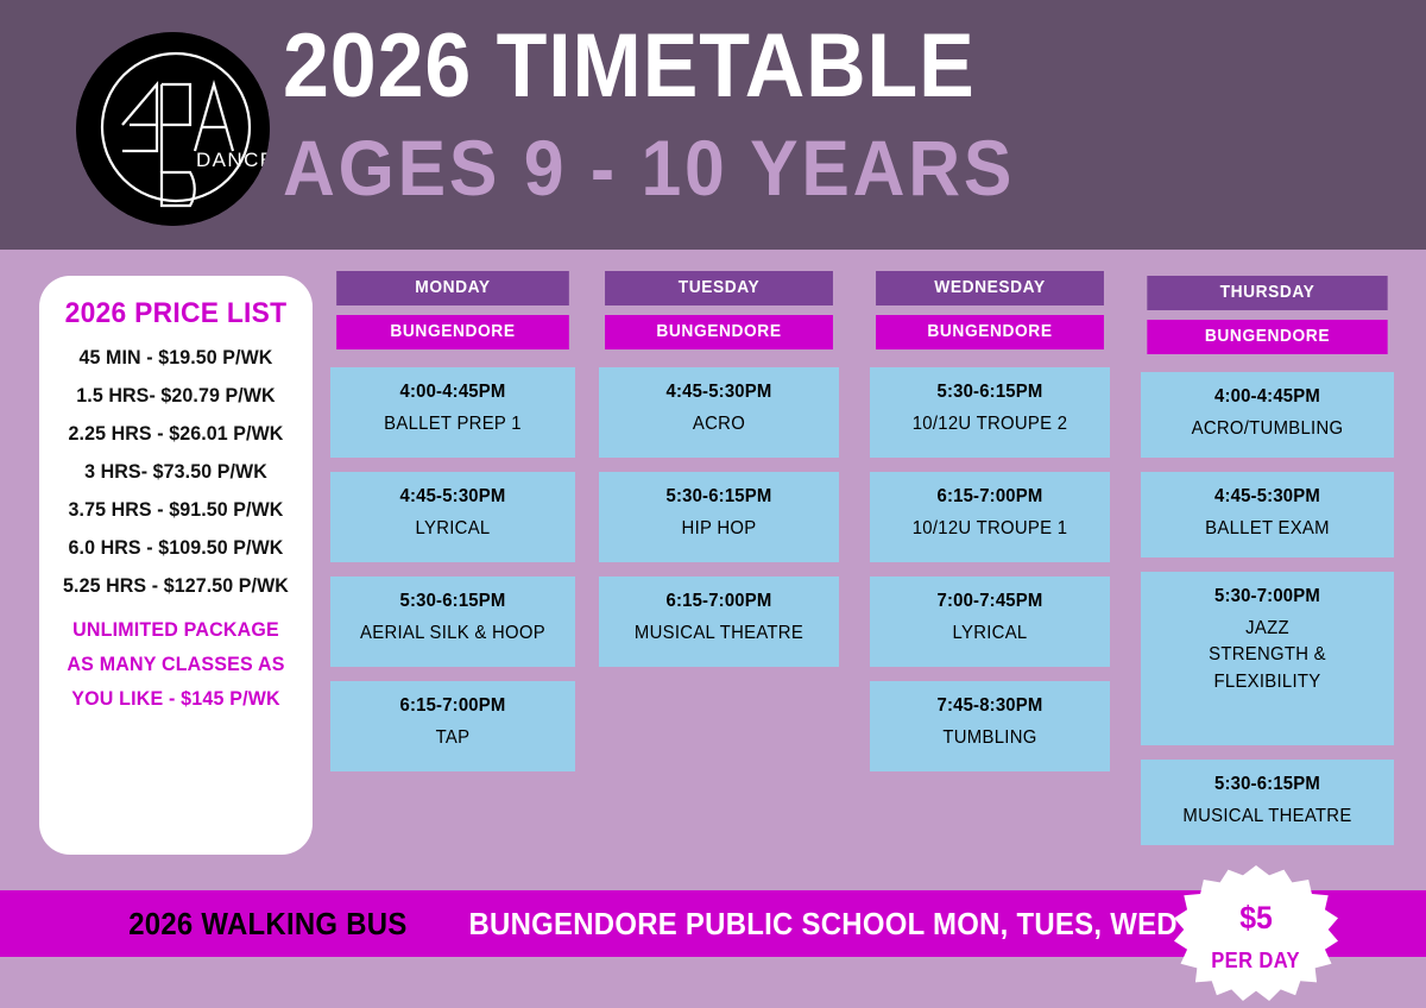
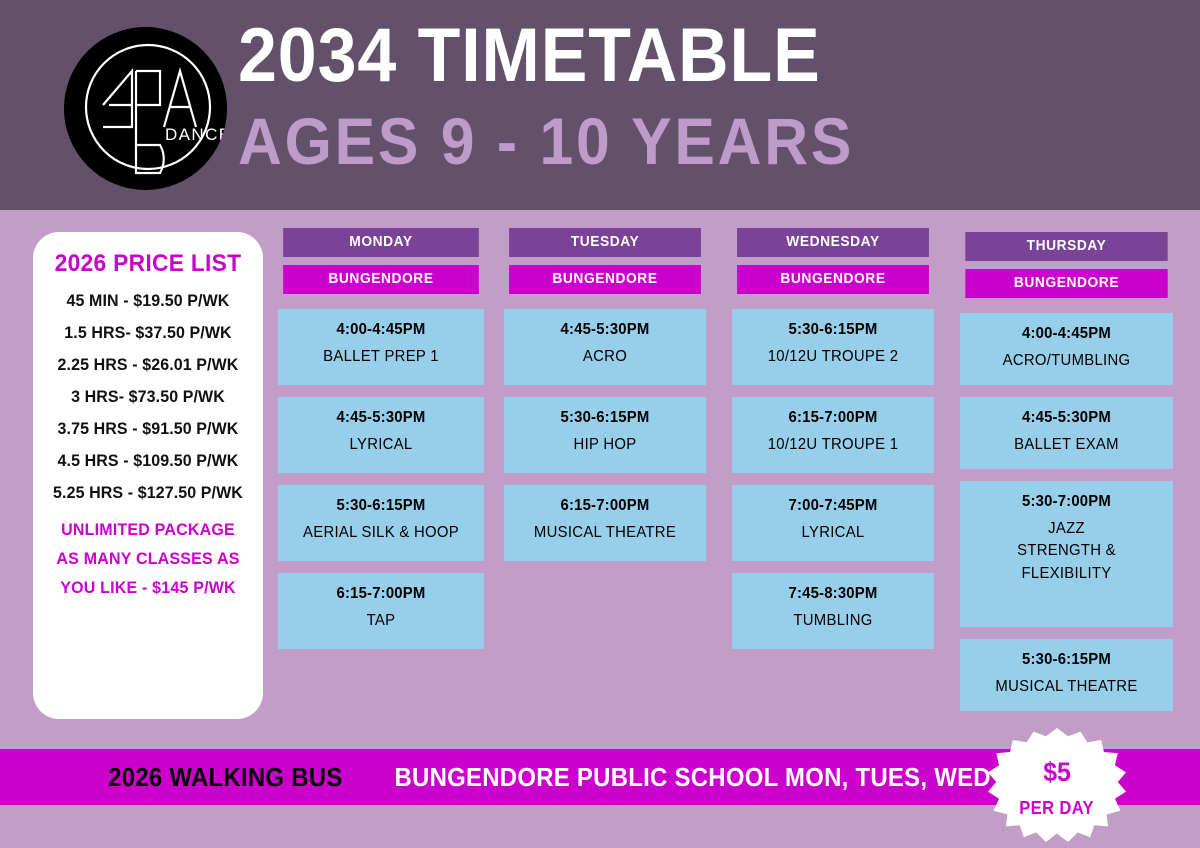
  DANC
- 2026 TIMETABLE
+ 2034 TIMETABLE
  AGES 9 - 10 YEARS
  2026 PRICE LIST
  45 MIN - $19.50 P/WK
- 1.5 HRS- $20.79 P/WK
+ 1.5 HRS- $37.50 P/WK
  2.25 HRS - $26.01 P/WK
  3 HRS- $73.50 P/WK
  3.75 HRS - $91.50 P/WK
- 6.0 HRS - $109.50 P/WK
+ 4.5 HRS - $109.50 P/WK
  5.25 HRS - $127.50 P/WK
  UNLIMITED PACKAGE
  AS MANY CLASSES AS
  YOU LIKE - $145 P/WK
  MONDAY
  BUNGENDORE
  4:00-4:45PM
  BALLET PREP 1
  4:45-5:30PM
  LYRICAL
  5:30-6:15PM
  AERIAL SILK & HOOP
  6:15-7:00PM
  TAP
  TUESDAY
  BUNGENDORE
  4:45-5:30PM
  ACRO
  5:30-6:15PM
  HIP HOP
  6:15-7:00PM
  MUSICAL THEATRE
  WEDNESDAY
  BUNGENDORE
  5:30-6:15PM
  10/12U TROUPE 2
  6:15-7:00PM
  10/12U TROUPE 1
  7:00-7:45PM
  LYRICAL
  7:45-8:30PM
  TUMBLING
  THURSDAY
  BUNGENDORE
  4:00-4:45PM
  ACRO/TUMBLING
  4:45-5:30PM
  BALLET EXAM
  5:30-7:00PM
  JAZZ
  STRENGTH &
  FLEXIBILITY
  5:30-6:15PM
  MUSICAL THEATRE
  2026 WALKING BUS
  BUNGENDORE PUBLIC SCHOOL MON, TUES, WED
  $5
  PER DAY
